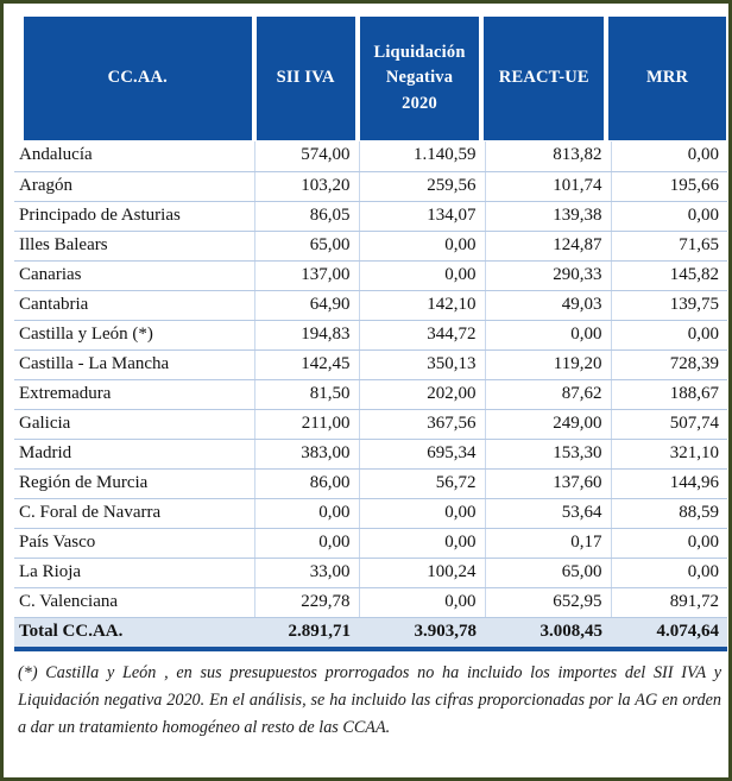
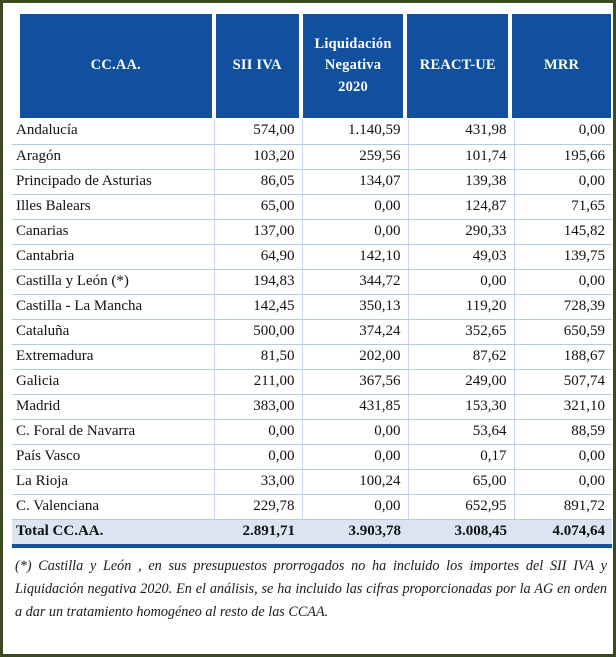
  CC.AA.
  SII IVA
  Liquidación
  Negativa
  2020
  REACT-UE
  MRR
- Andalucía	574,00	1.140,59	813,82	0,00
+ Andalucía	574,00	1.140,59	431,98	0,00
  Aragón	103,20	259,56	101,74	195,66
  Principado de Asturias	86,05	134,07	139,38	0,00
  Illes Balears	65,00	0,00	124,87	71,65
  Canarias	137,00	0,00	290,33	145,82
  Cantabria	64,90	142,10	49,03	139,75
  Castilla y León (*)	194,83	344,72	0,00	0,00
  Castilla - La Mancha	142,45	350,13	119,20	728,39
+ Cataluña	500,00	374,24	352,65	650,59
  Extremadura	81,50	202,00	87,62	188,67
  Galicia	211,00	367,56	249,00	507,74
- Madrid	383,00	695,34	153,30	321,10
+ Madrid	383,00	431,85	153,30	321,10
- Región de Murcia	86,00	56,72	137,60	144,96
  C. Foral de Navarra	0,00	0,00	53,64	88,59
  País Vasco	0,00	0,00	0,17	0,00
  La Rioja	33,00	100,24	65,00	0,00
  C. Valenciana	229,78	0,00	652,95	891,72
  Total CC.AA.	2.891,71	3.903,78	3.008,45	4.074,64
  (*) Castilla y León , en sus presupuestos prorrogados no ha incluido los importes del SII IVA y Liquidación negativa 2020. En el análisis, se ha incluido las cifras proporcionadas por la AG en orden a dar un tratamiento homogéneo al resto de las CCAA.
